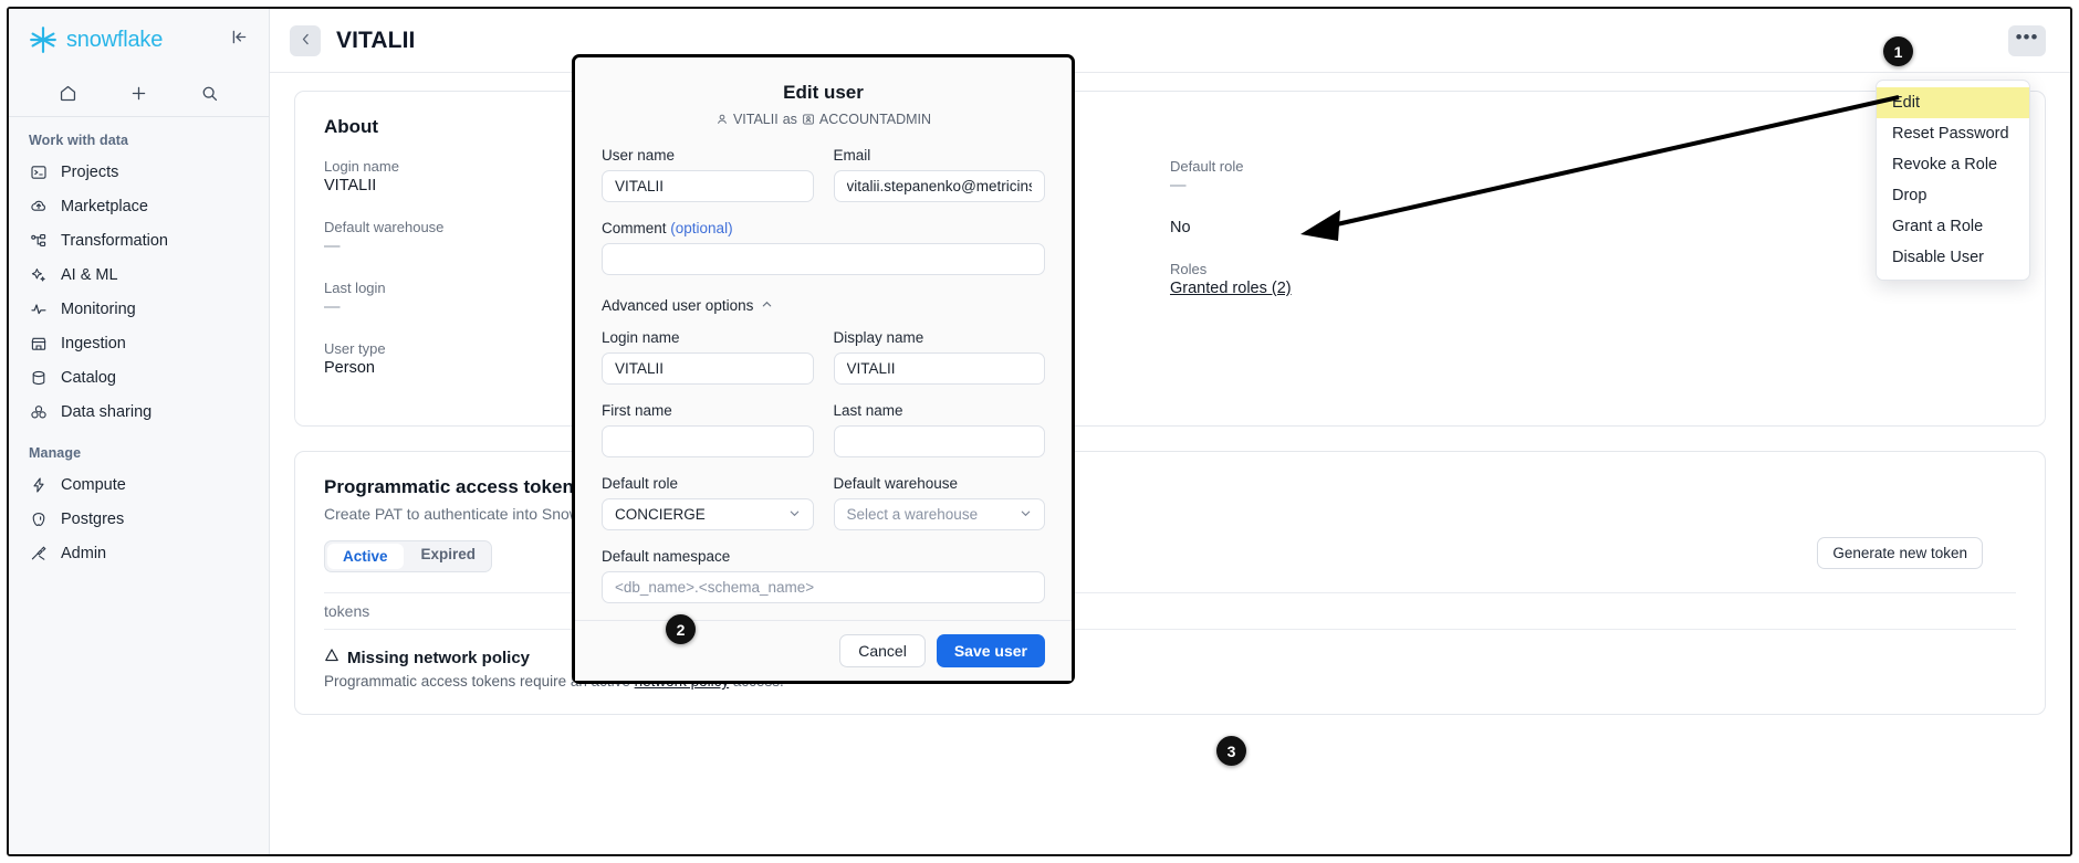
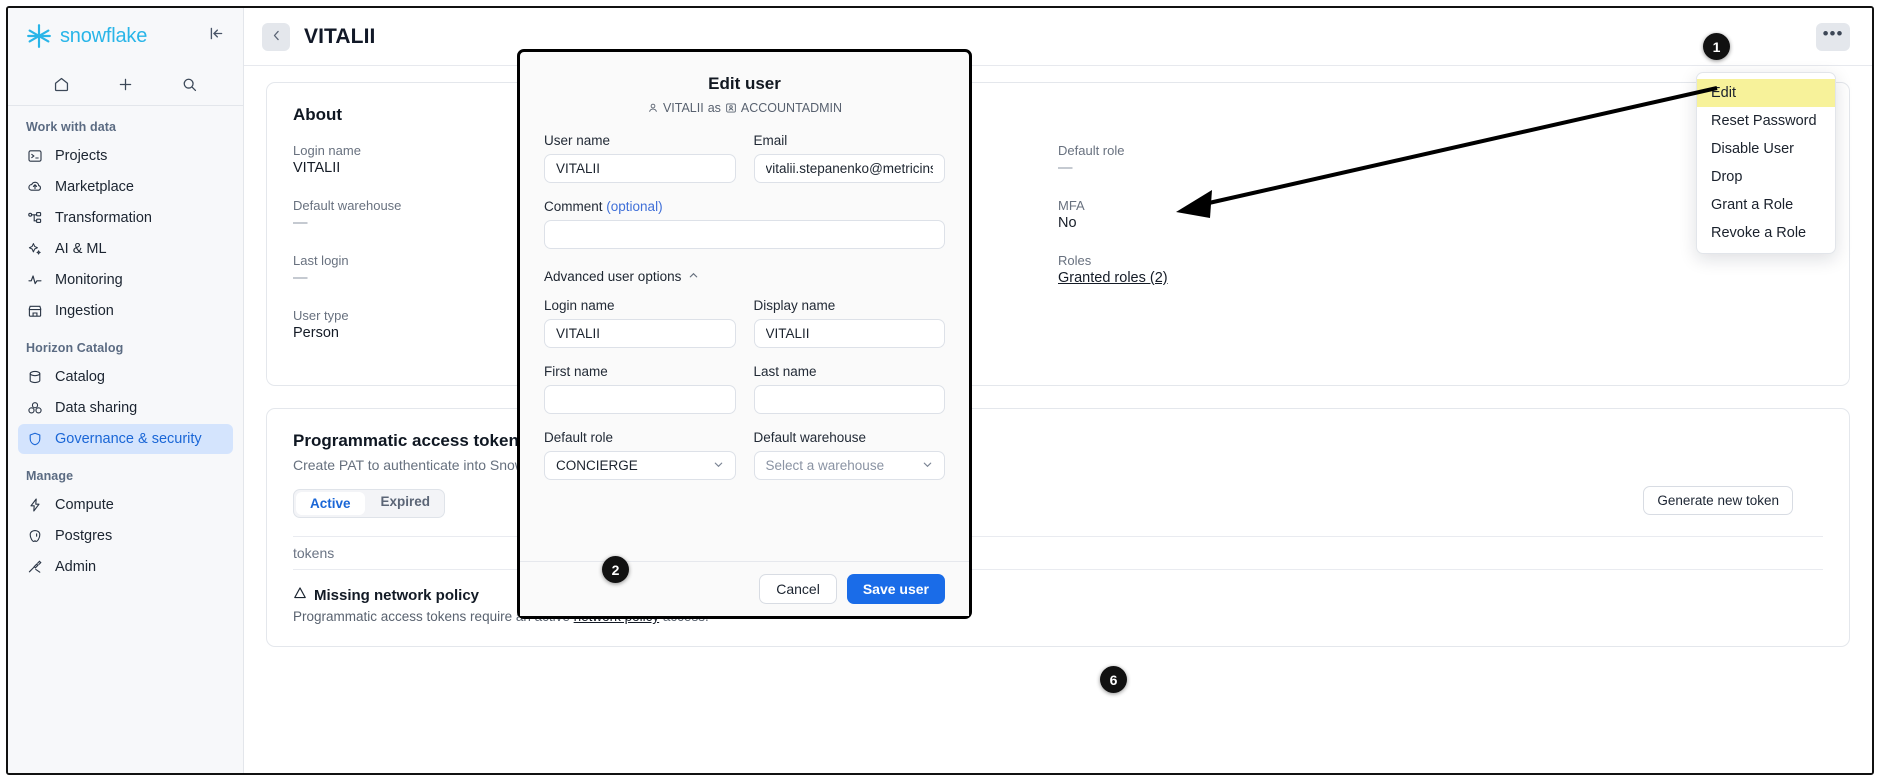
  snowflake
  Work with data
  Projects
  Marketplace
  Transformation
  AI & ML
  Monitoring
  Ingestion
+ Horizon Catalog
  Catalog
  Data sharing
+ Governance & security
  Manage
  Compute
  Postgres
  Admin
  VITALII
  •••
  About
  Login name
  VITALII
  Default warehouse
  —
  Last login
  —
  User type
  Person
  Default role
  —
+ MFA
  No
  Roles
  Granted roles (2)
  Programmatic access token
  Create PAT to authenticate into Sno
  Active
  Expired
  Generate new token
  tokens
  Missing network policy
  Edit
  Reset Password
- Revoke a Role
+ Disable User
  Drop
  Grant a Role
- Disable User
+ Revoke a Role
  Edit user
  VITALII
  as
  ACCOUNTADMIN
  User name
  VITALII
  Email
  vitalii.stepanenko@metricins
  Comment (optional)
  Advanced user options
  Login name
  VITALII
  Display name
  VITALII
  First name
  Last name
  Default role
  CONCIERGE
  Default warehouse
  Select a warehouse
- Default namespace
- <db_name>.<schema_name>
  Cancel
  Save user
  1
  2
- 3
+ 6
